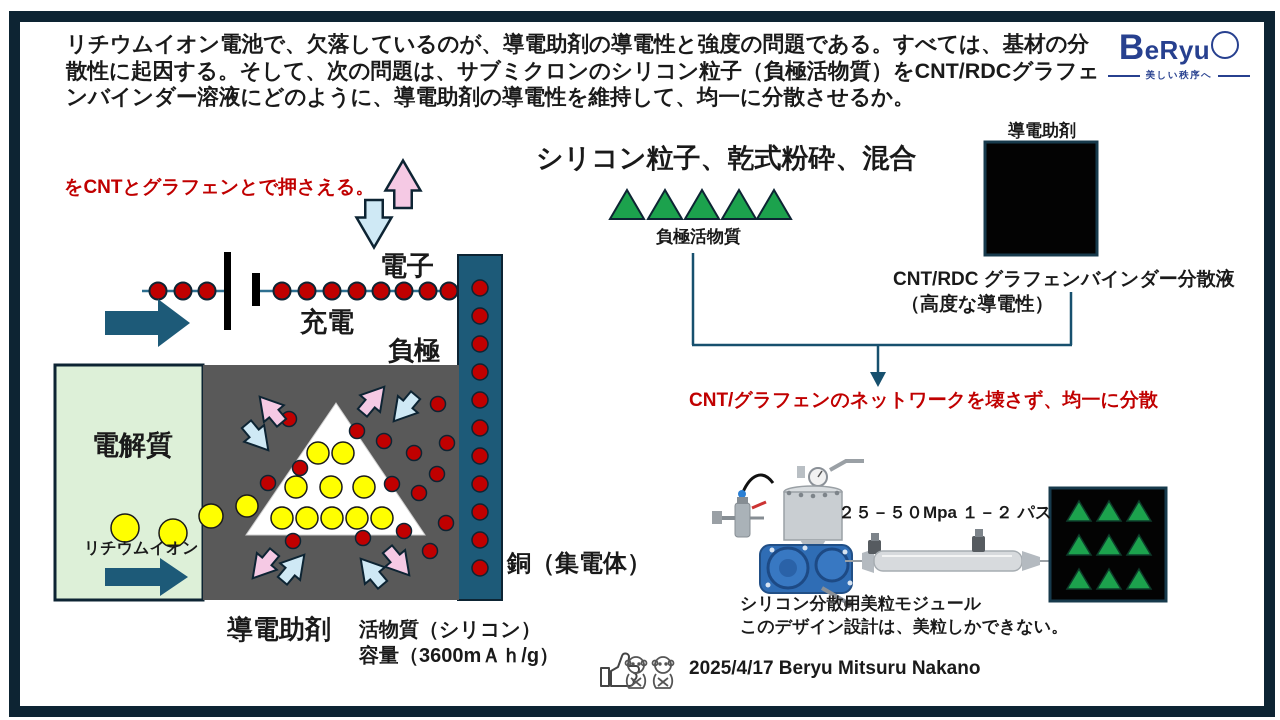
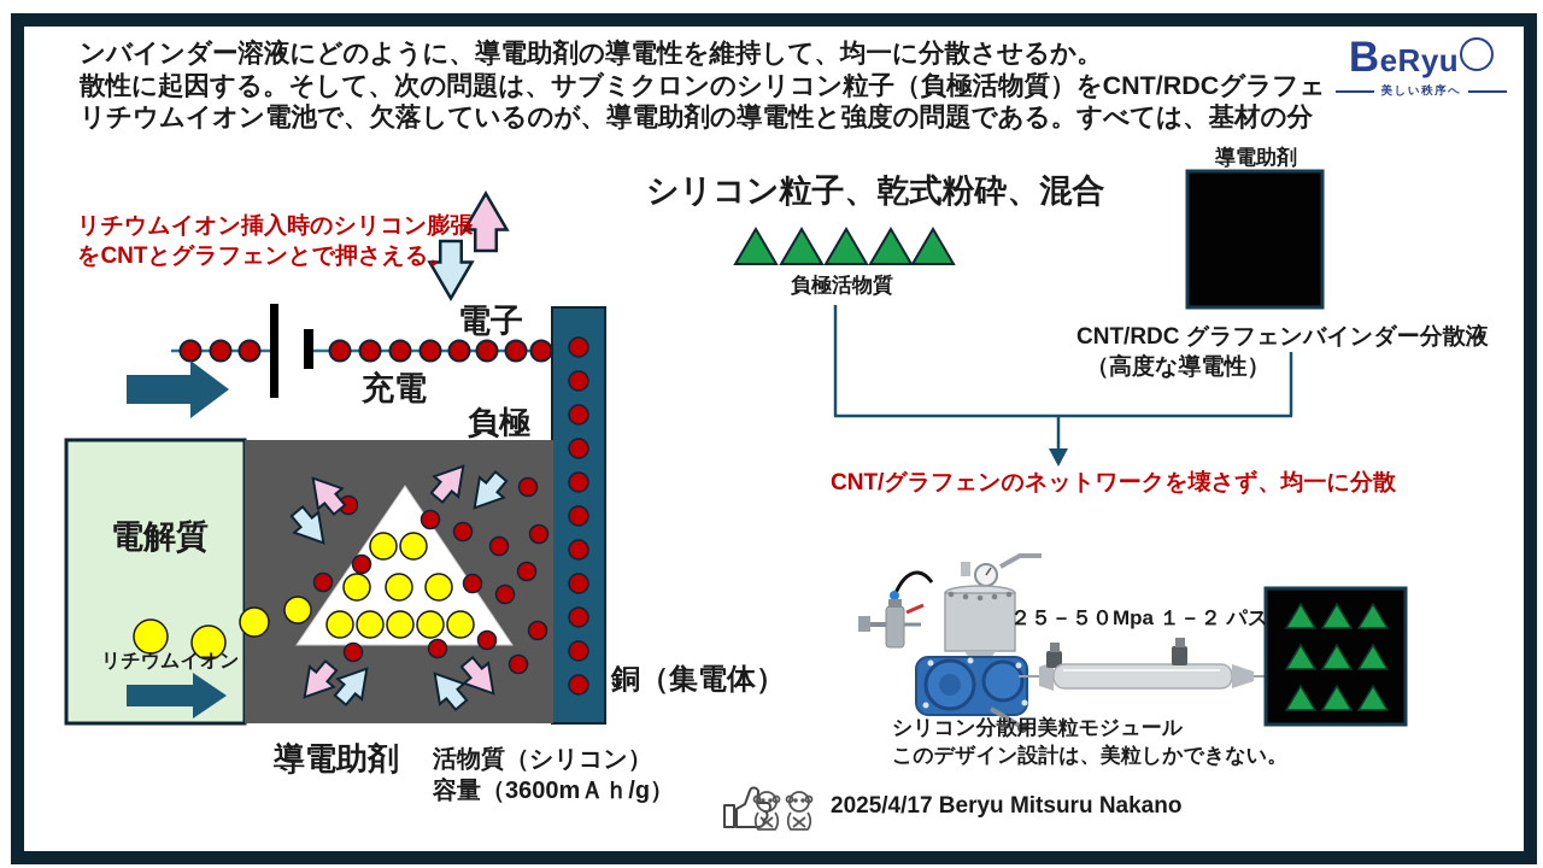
- リチウムイオン電池で、欠落しているのが、導電助剤の導電性と強度の問題である。すべては、基材の分
+ ンバインダー溶液にどのように、導電助剤の導電性を維持して、均一に分散させるか。
  散性に起因する。そして、次の問題は、サブミクロンのシリコン粒子（負極活物質）をCNT/RDCグラフェ
- ンバインダー溶液にどのように、導電助剤の導電性を維持して、均一に分散させるか。
+ リチウムイオン電池で、欠落しているのが、導電助剤の導電性と強度の問題である。すべては、基材の分
  BeRyu
  美しい秩序へ
+ リチウムイオン挿入時のシリコン膨張
  をCNTとグラフェンとで押さえる。
  電子
  充電
  負極
  電解質
  リチウムイオン
  銅（集電体）
  導電助剤
  活物質（シリコン）
  容量（3600mＡｈ/g）
  シリコン粒子、乾式粉砕、混合
  負極活物質
  導電助剤
  CNT/RDC グラフェンバインダー分散液
  （高度な導電性）
  CNT/グラフェンのネットワークを壊さず、均一に分散
  ２５－５０Mpa １－２ パス
  シリコン分散用美粒モジュール
  このデザイン設計は、美粒しかできない。
  2025/4/17 Beryu Mitsuru Nakano
